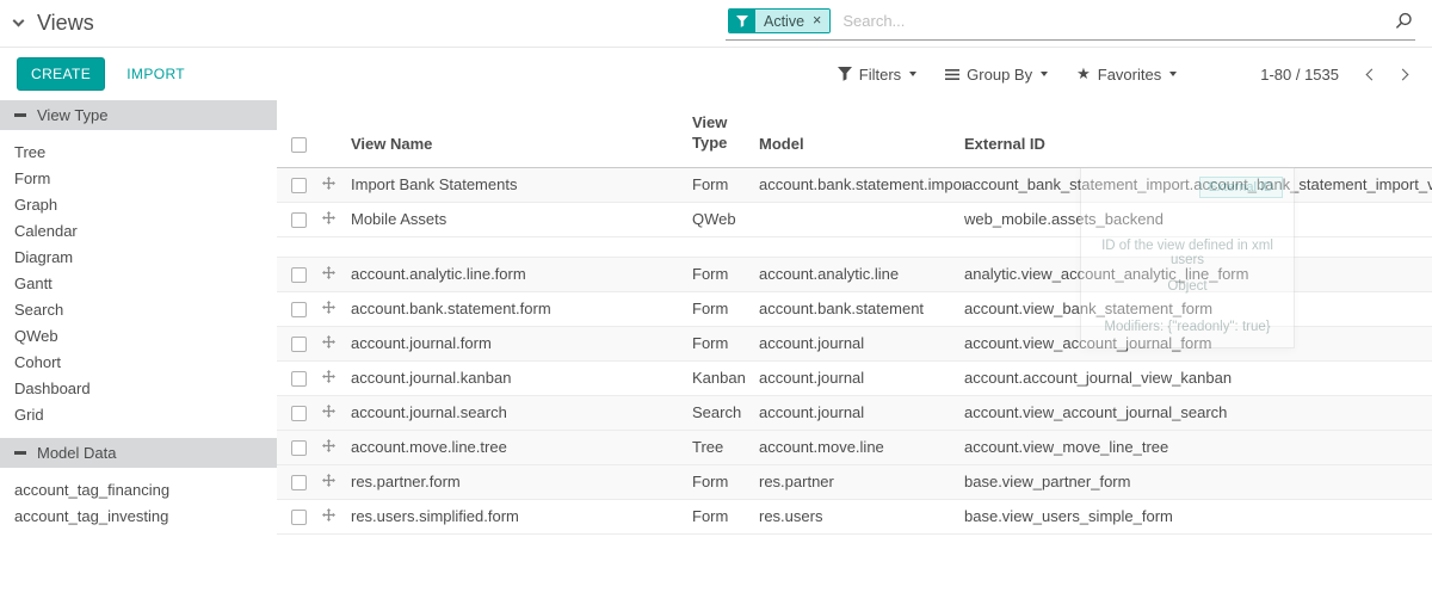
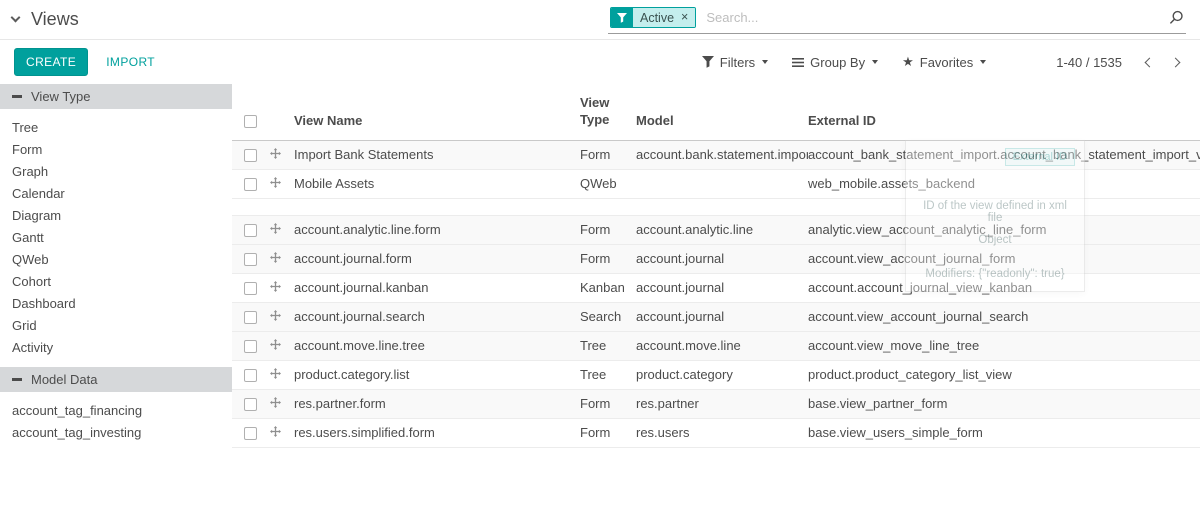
  Views
  Active
  ×
  Search...
  CREATE
  IMPORT
  Filters
  Group By
  ★
  Favorites
- 1-80 / 1535
+ 1-40 / 1535
  View Type
  Tree
  Form
  Graph
  Calendar
  Diagram
  Gantt
- Search
  QWeb
  Cohort
  Dashboard
  Grid
+ Activity
  Model Data
  account_tag_financing
  account_tag_investing
  		View Name	View Type	Model	External ID
  		Import Bank Statements	Form	account.bank.statement.impor	account_bank_statement_import.account_bank_statement_import_v
  		Mobile Assets	QWeb		web_mobile.assets_backend
  		account.analytic.line.form	Form	account.analytic.line	analytic.view_account_analytic_line_form
- 		account.bank.statement.form	Form	account.bank.statement	account.view_bank_statement_form
  		account.journal.form	Form	account.journal	account.view_account_journal_form
  		account.journal.kanban	Kanban	account.journal	account.account_journal_view_kanban
  		account.journal.search	Search	account.journal	account.view_account_journal_search
  		account.move.line.tree	Tree	account.move.line	account.view_move_line_tree
+ 		product.category.list	Tree	product.category	product.product_category_list_view
  		res.partner.form	Form	res.partner	base.view_partner_form
  		res.users.simplified.form	Form	res.users	base.view_users_simple_form
  External ID
- ID of the view defined in xml users
+ ID of the view defined in xml file
  Object
  Modifiers: {"readonly": true}
